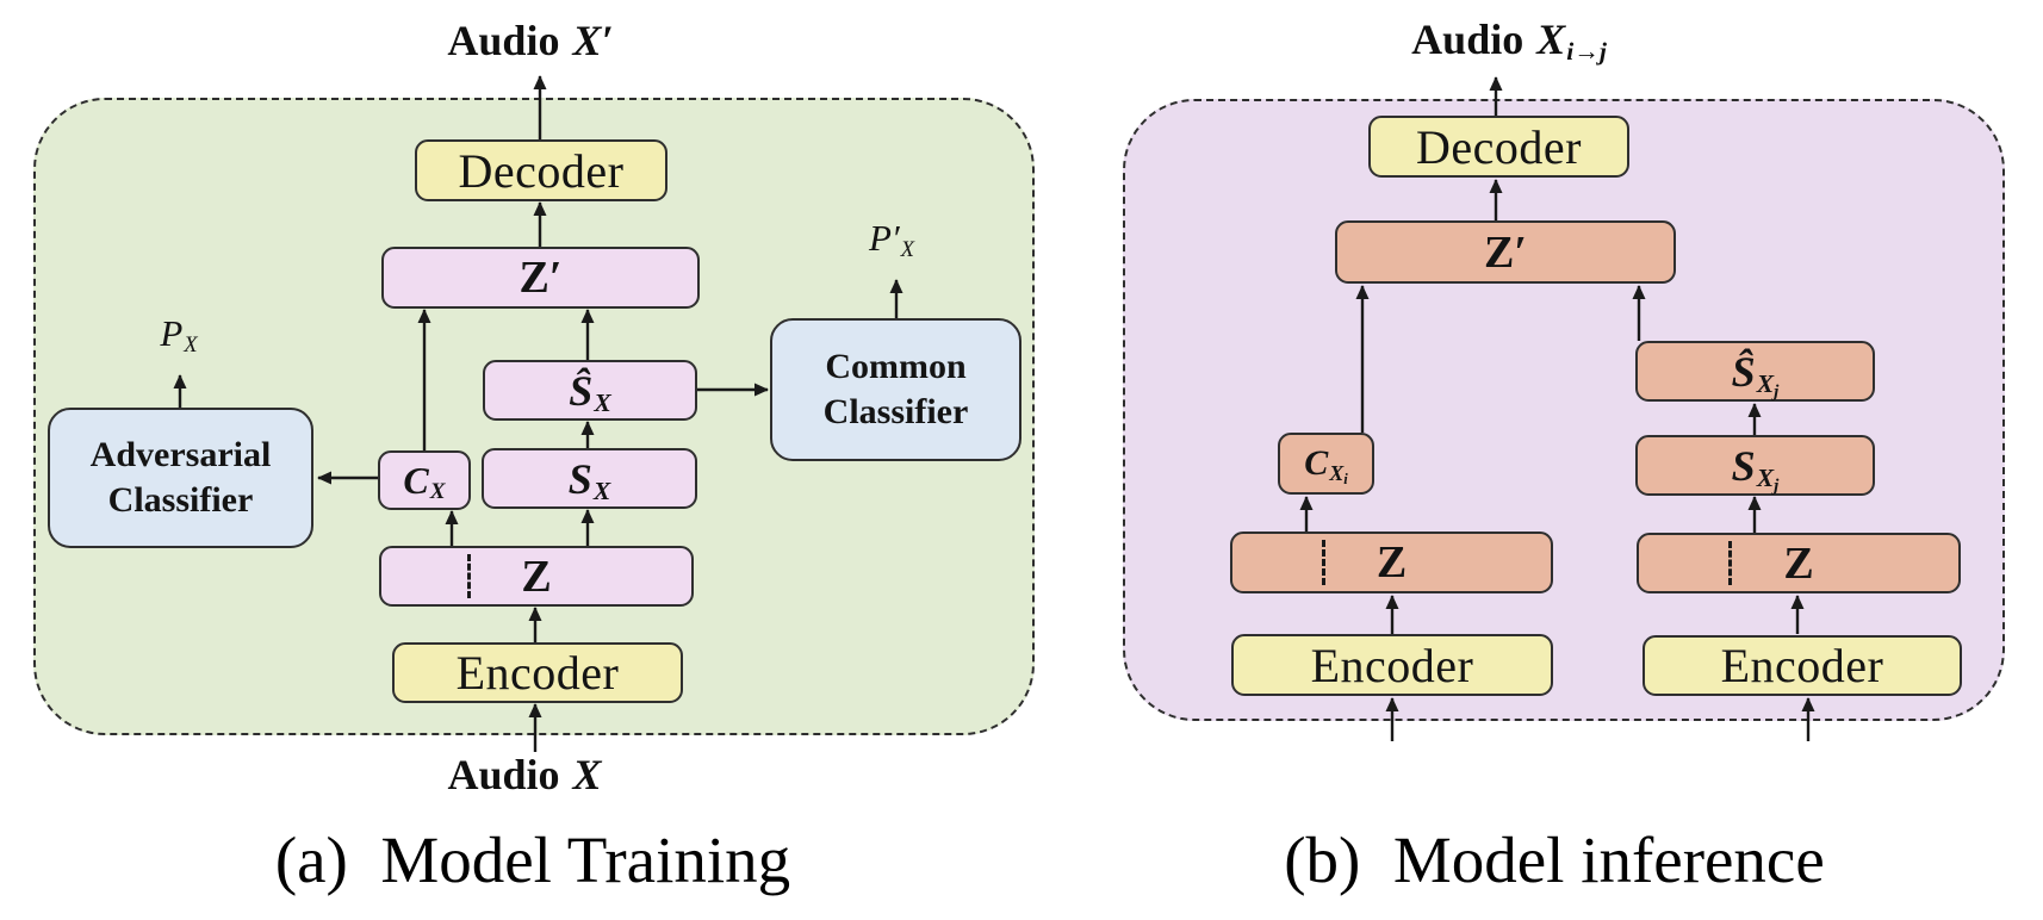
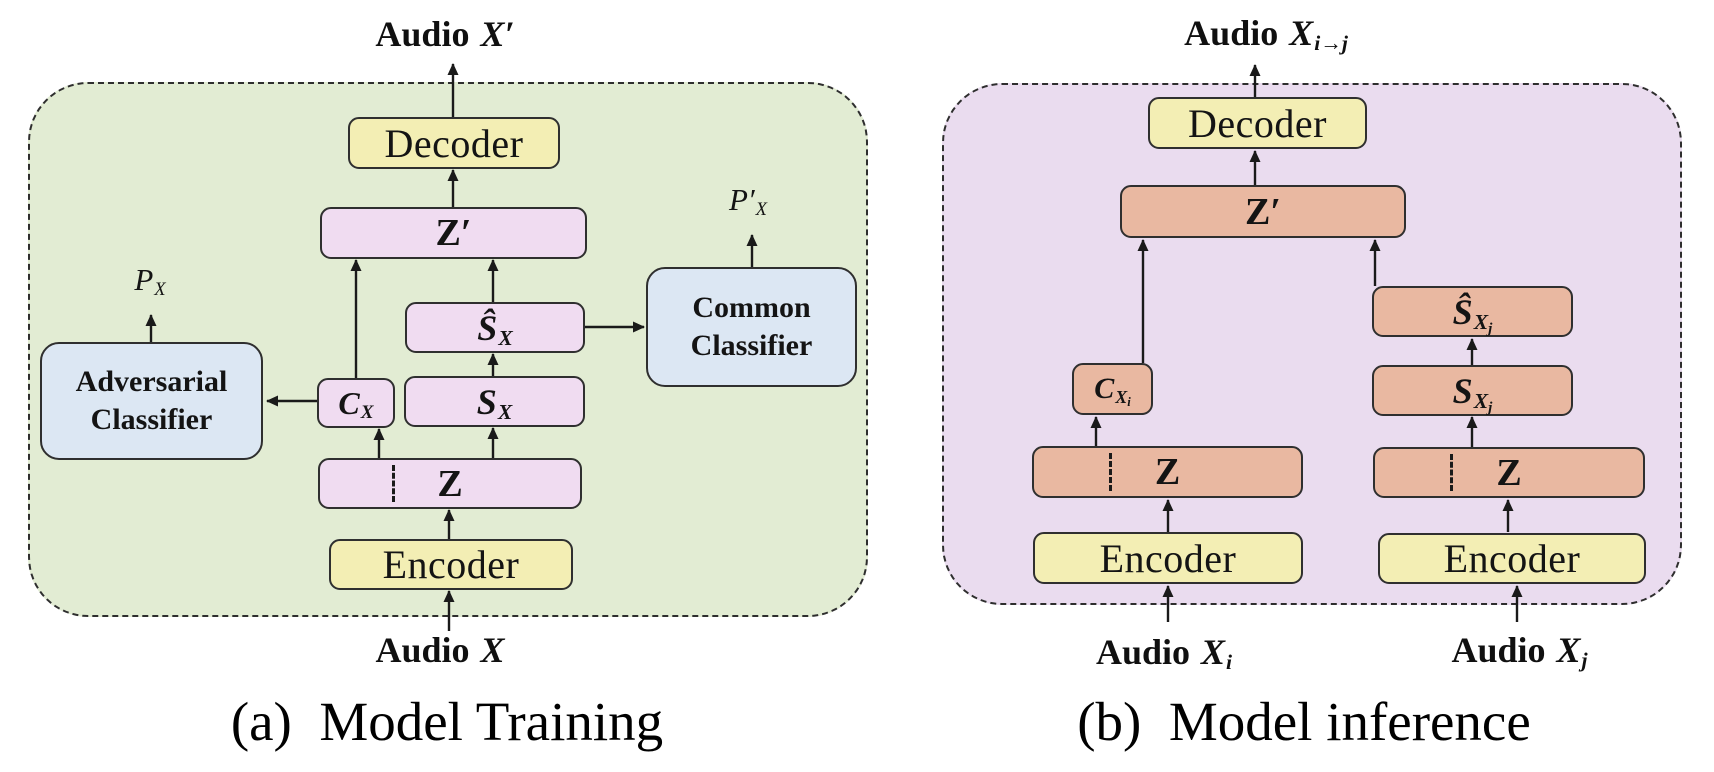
  Audio X′
  Decoder
  Z′
  ŜX
  SX
  CX
  Z
  Encoder
  Adversarial
  Classifier
  Common
  Classifier
  PX
  P′X
  Audio X
  (a) Model Training
  Audio Xi→j
  Decoder
  Z′
  CXi
  ŜXj
  SXj
  Z
  Z
  Encoder
  Encoder
+ Audio Xi
+ Audio Xj
  (b) Model inference
